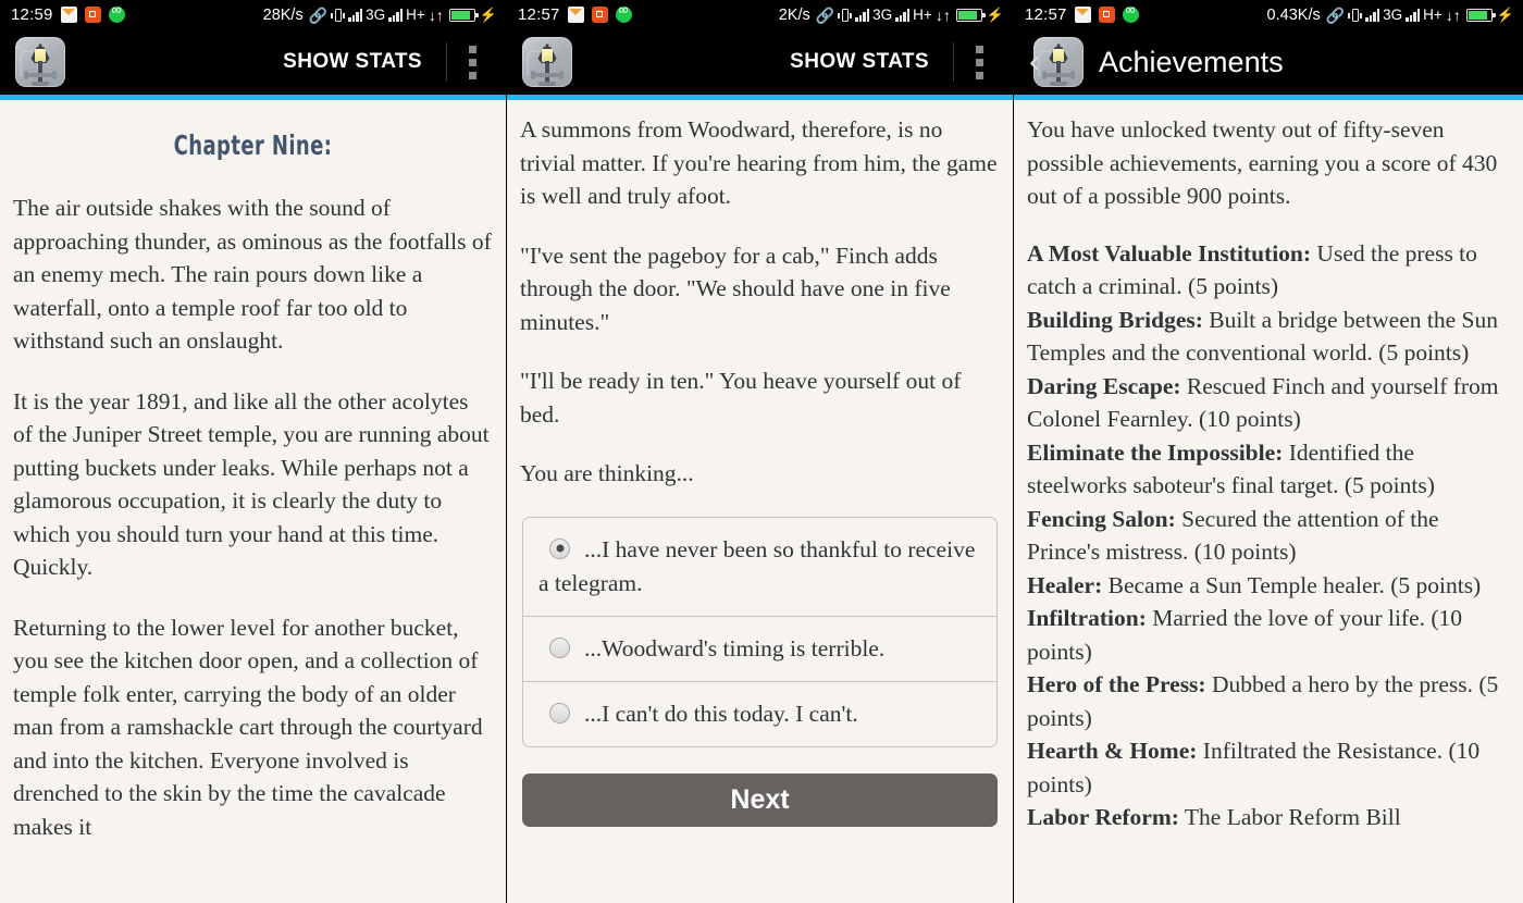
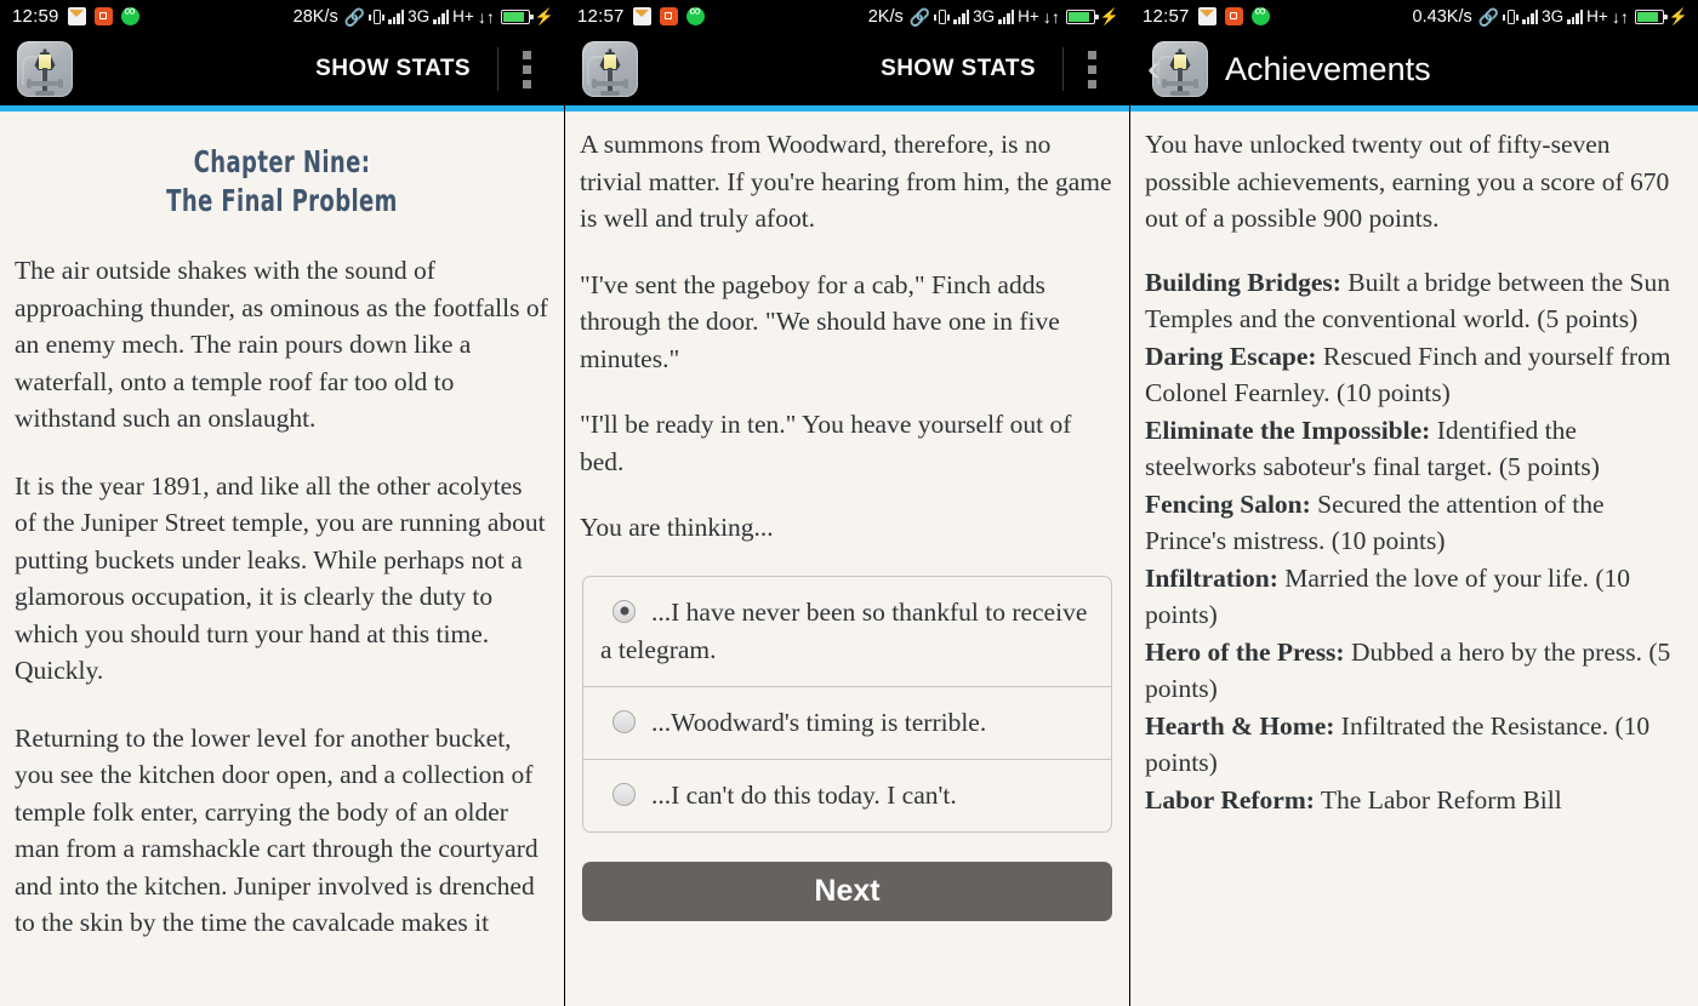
  12:59
  28K/s
  🔗
  3G
  H+
  ↓↑
  ⚡
  SHOW STATS
  Chapter Nine:
+ The Final Problem
  The air outside shakes with the sound of approaching thunder, as ominous as the footfalls of an enemy mech. The rain pours down like a waterfall, onto a temple roof far too old to withstand such an onslaught.
  It is the year 1891, and like all the other acolytes of the Juniper Street temple, you are running about putting buckets under leaks. While perhaps not a glamorous occupation, it is clearly the duty to which you should turn your hand at this time. Quickly.
- Returning to the lower level for another bucket, you see the kitchen door open, and a collection of temple folk enter, carrying the body of an older man from a ramshackle cart through the courtyard and into the kitchen. Everyone involved is drenched to the skin by the time the cavalcade makes it
+ Returning to the lower level for another bucket, you see the kitchen door open, and a collection of temple folk enter, carrying the body of an older man from a ramshackle cart through the courtyard and into the kitchen. Juniper involved is drenched to the skin by the time the cavalcade makes it
  12:57
  2K/s
  🔗
  3G
  H+
  ↓↑
  ⚡
  SHOW STATS
  A summons from Woodward, therefore, is no trivial matter. If you're hearing from him, the game is well and truly afoot.
  "I've sent the pageboy for a cab," Finch adds through the door. "We should have one in five minutes."
  "I'll be ready in ten." You heave yourself out of bed.
  You are thinking...
  ...I have never been so thankful to receive a telegram.
  ...Woodward's timing is terrible.
  ...I can't do this today. I can't.
  Next
  12:57
  0.43K/s
  🔗
  3G
  H+
  ↓↑
  ⚡
  ‹
  Achievements
- You have unlocked twenty out of fifty-seven possible achievements, earning you a score of 430 out of a possible 900 points.
+ You have unlocked twenty out of fifty-seven possible achievements, earning you a score of 670 out of a possible 900 points.
- A Most Valuable Institution: Used the press to catch a criminal. (5 points)
  Building Bridges: Built a bridge between the Sun Temples and the conventional world. (5 points)
  Daring Escape: Rescued Finch and yourself from Colonel Fearnley. (10 points)
  Eliminate the Impossible: Identified the steelworks saboteur's final target. (5 points)
  Fencing Salon: Secured the attention of the Prince's mistress. (10 points)
- Healer: Became a Sun Temple healer. (5 points)
  Infiltration: Married the love of your life. (10 points)
  Hero of the Press: Dubbed a hero by the press. (5 points)
  Hearth & Home: Infiltrated the Resistance. (10 points)
  Labor Reform: The Labor Reform Bill
